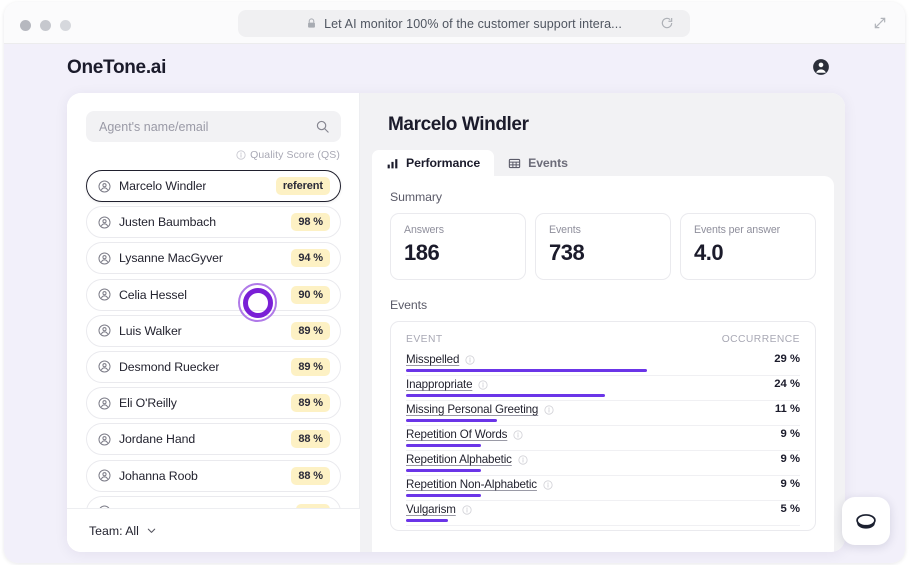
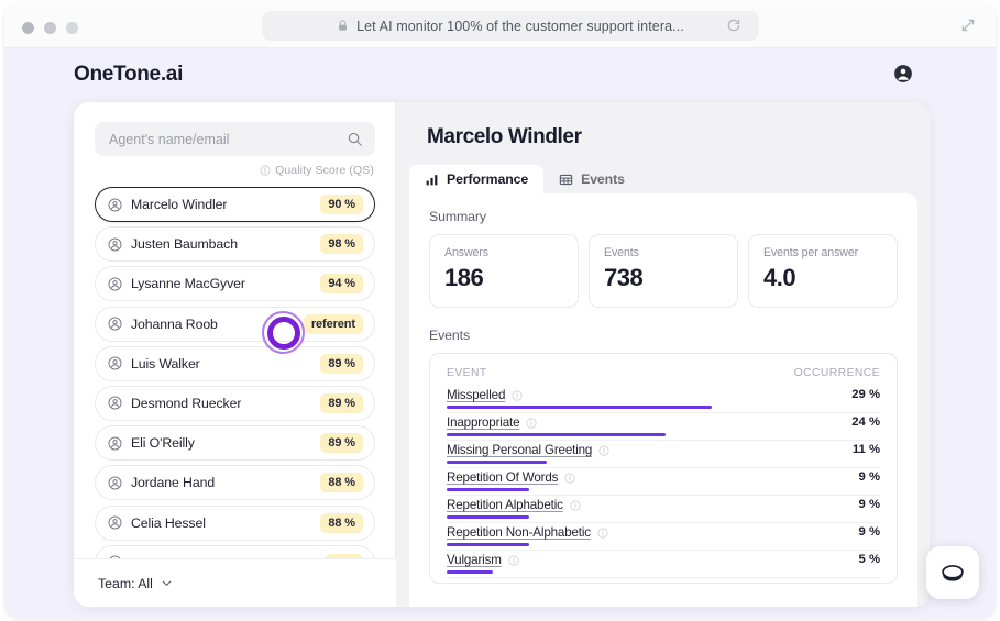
  Let AI monitor 100% of the customer support intera...
  OneTone.ai
  Agent's name/email
  Quality Score (QS)
  Marcelo Windler
- referent
+ 90 %
  Justen Baumbach
  98 %
  Lysanne MacGyver
  94 %
- Celia Hessel
+ Johanna Roob
- 90 %
+ referent
  Luis Walker
  89 %
  Desmond Ruecker
  89 %
  Eli O'Reilly
  89 %
  Jordane Hand
  88 %
- Johanna Roob
+ Celia Hessel
  88 %
  Team: All
  Marcelo Windler
  Performance
  Events
  Summary
  Answers
  186
  Events
  738
  Events per answer
  4.0
  Events
  EVENT
  OCCURRENCE
  Misspelled
  29 %
  Inappropriate
  24 %
  Missing Personal Greeting
  11 %
  Repetition Of Words
  9 %
  Repetition Alphabetic
  9 %
  Repetition Non-Alphabetic
  9 %
  Vulgarism
  5 %
